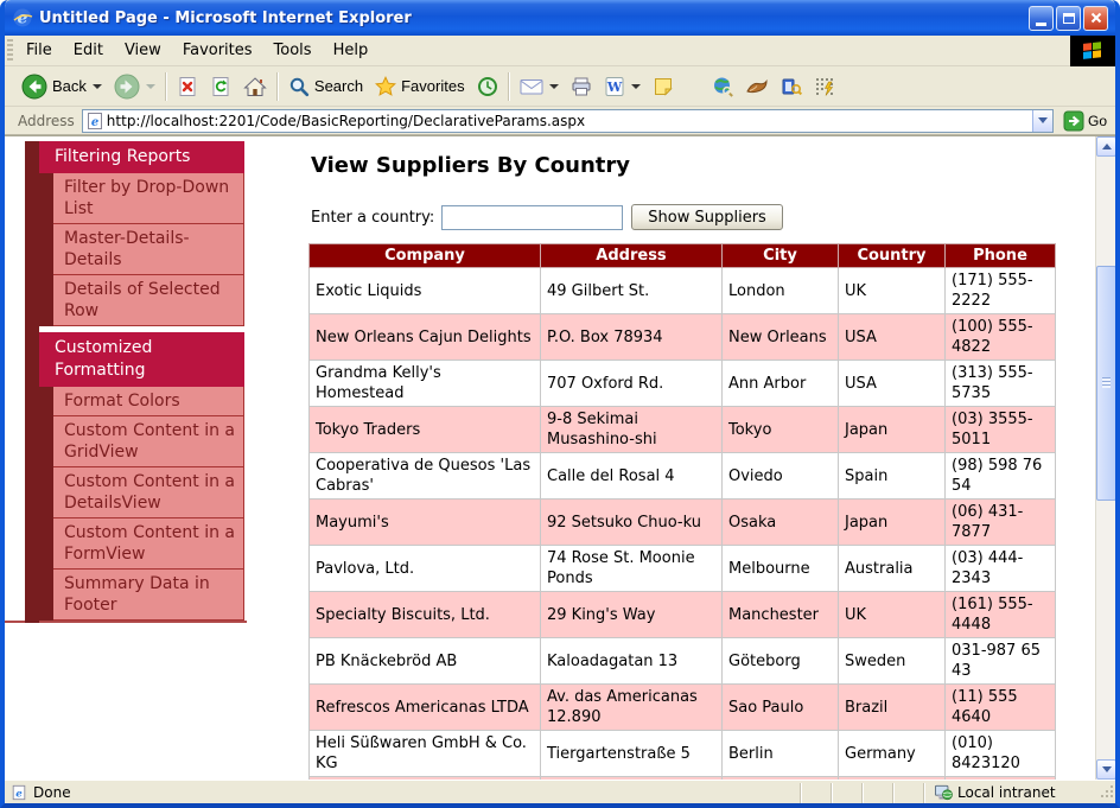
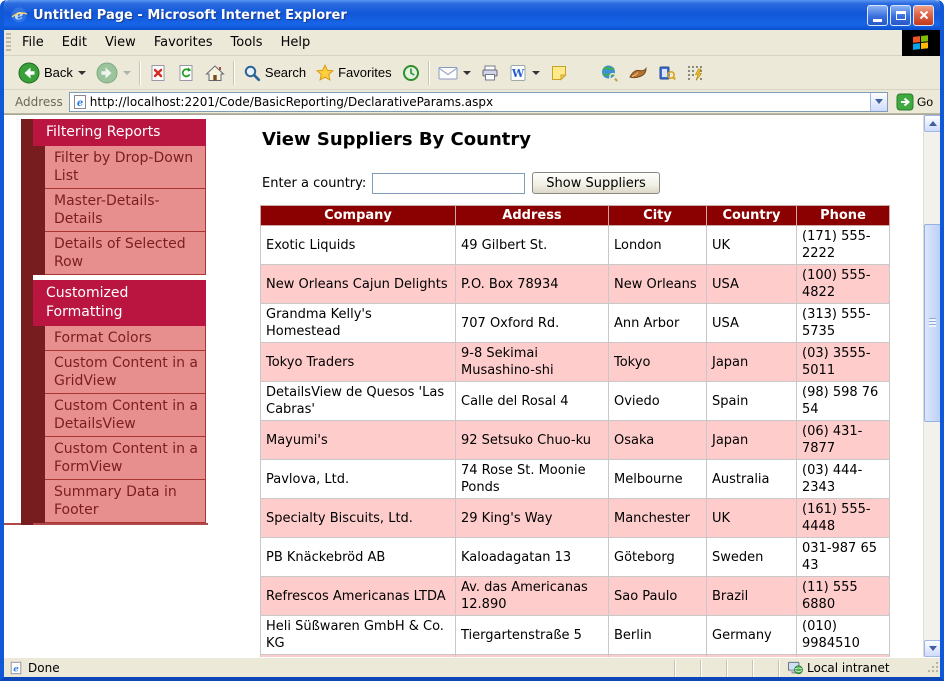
  e
  Untitled Page - Microsoft Internet Explorer
  File
  Edit
  View
  Favorites
  Tools
  Help
  Back
  Search
  Favorites
  W
  Address
  e
  http://localhost:2201/Code/BasicReporting/DeclarativeParams.aspx
  Go
  Filtering Reports
  Filter by Drop-Down List
  Master-Details-Details
  Details of Selected Row
  Customized Formatting
  Format Colors
  Custom Content in a GridView
  Custom Content in a DetailsView
  Custom Content in a FormView
  Summary Data in Footer
  View Suppliers By Country
  Enter a country:
  Show Suppliers
  Company	Address	City	Country	Phone
  Exotic Liquids	49 Gilbert St.	London	UK	(171) 555-2222
  New Orleans Cajun Delights	P.O. Box 78934	New Orleans	USA	(100) 555-4822
  Grandma Kelly's Homestead	707 Oxford Rd.	Ann Arbor	USA	(313) 555-5735
  Tokyo Traders	9-8 Sekimai Musashino-shi	Tokyo	Japan	(03) 3555-5011
- Cooperativa de Quesos 'Las Cabras'	Calle del Rosal 4	Oviedo	Spain	(98) 598 76 54
+ DetailsView de Quesos 'Las Cabras'	Calle del Rosal 4	Oviedo	Spain	(98) 598 76 54
  Mayumi's	92 Setsuko Chuo-ku	Osaka	Japan	(06) 431-7877
  Pavlova, Ltd.	74 Rose St. Moonie Ponds	Melbourne	Australia	(03) 444-2343
  Specialty Biscuits, Ltd.	29 King's Way	Manchester	UK	(161) 555-4448
  PB Knäckebröd AB	Kaloadagatan 13	Göteborg	Sweden	031-987 65 43
- Refrescos Americanas LTDA	Av. das Americanas 12.890	Sao Paulo	Brazil	(11) 555 4640
+ Refrescos Americanas LTDA	Av. das Americanas 12.890	Sao Paulo	Brazil	(11) 555 6880
- Heli Süßwaren GmbH & Co. KG	Tiergartenstraße 5	Berlin	Germany	(010) 8423120
+ Heli Süßwaren GmbH & Co. KG	Tiergartenstraße 5	Berlin	Germany	(010) 9984510
  e
  Done
  Local intranet
